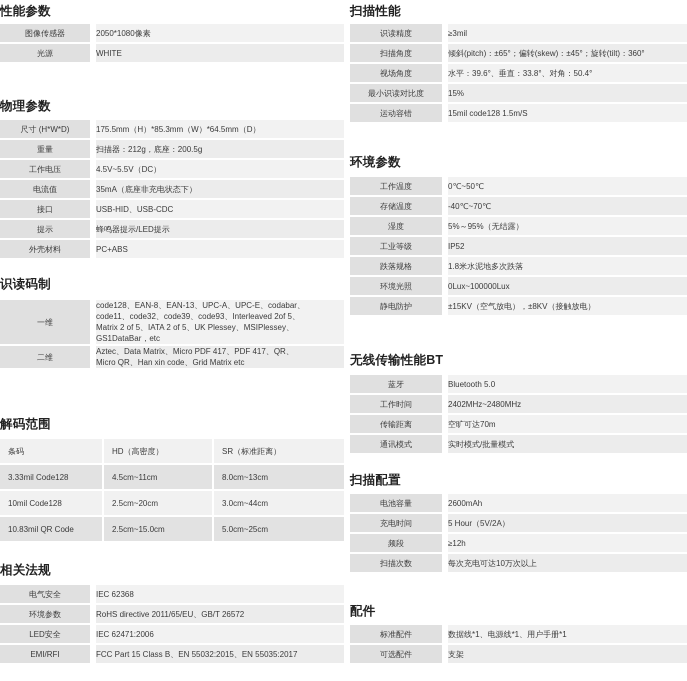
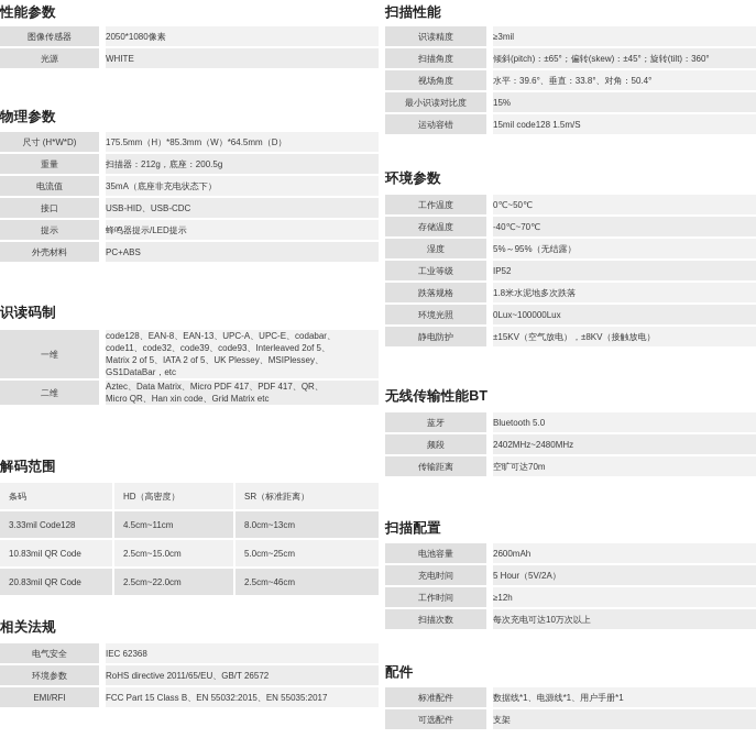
  性能参数
  图像传感器	2050*1080像素
  光源	WHITE
  物理参数
  尺寸 (H*W*D)	175.5mm（H）*85.3mm（W）*64.5mm（D）
  重量	扫描器：212g，底座：200.5g
- 工作电压	4.5V~5.5V（DC）
  电流值	35mA（底座非充电状态下）
  接口	USB-HID、USB-CDC
  提示	蜂鸣器提示/LED提示
  外壳材料	PC+ABS
  识读码制
  一维	code128、EAN-8、EAN-13、UPC-A、UPC-E、codabar、code11、code32、code39、code93、Interleaved 2of 5、Matrix 2 of 5、IATA 2 of 5、UK Plessey、MSIPlessey、GS1DataBar，etc
  二维	Aztec、Data Matrix、Micro PDF 417、PDF 417、QR、Micro QR、Han xin code、Grid Matrix etc
  解码范围
  条码	HD（高密度）	SR（标准距离）
  3.33mil Code128	4.5cm~11cm	8.0cm~13cm
- 10mil Code128	2.5cm~20cm	3.0cm~44cm
  10.83mil QR Code	2.5cm~15.0cm	5.0cm~25cm
+ 20.83mil QR Code	2.5cm~22.0cm	2.5cm~46cm
  相关法规
  电气安全	IEC 62368
  环境参数	RoHS directive 2011/65/EU、GB/T 26572
- LED安全	IEC 62471:2006
  EMI/RFI	FCC Part 15 Class B、EN 55032:2015、EN 55035:2017
  扫描性能
  识读精度	≥3mil
  扫描角度	倾斜(pitch)：±65°；偏转(skew)：±45°；旋转(tilt)：360°
  视场角度	水平：39.6°、垂直：33.8°、对角：50.4°
  最小识读对比度	15%
  运动容错	15mil code128 1.5m/S
  环境参数
  工作温度	0℃~50℃
  存储温度	-40℃~70℃
  湿度	5%～95%（无结露）
  工业等级	IP52
  跌落规格	1.8米水泥地多次跌落
  环境光照	0Lux~100000Lux
  静电防护	±15KV（空气放电），±8KV（接触放电）
  无线传输性能BT
  蓝牙	Bluetooth 5.0
- 工作时间	2402MHz~2480MHz
+ 频段	2402MHz~2480MHz
  传输距离	空旷可达70m
- 通讯模式	实时模式/批量模式
  扫描配置
  电池容量	2600mAh
  充电时间	5 Hour（5V/2A）
- 频段	≥12h
+ 工作时间	≥12h
  扫描次数	每次充电可达10万次以上
  配件
  标准配件	数据线*1、电源线*1、用户手册*1
  可选配件	支架
